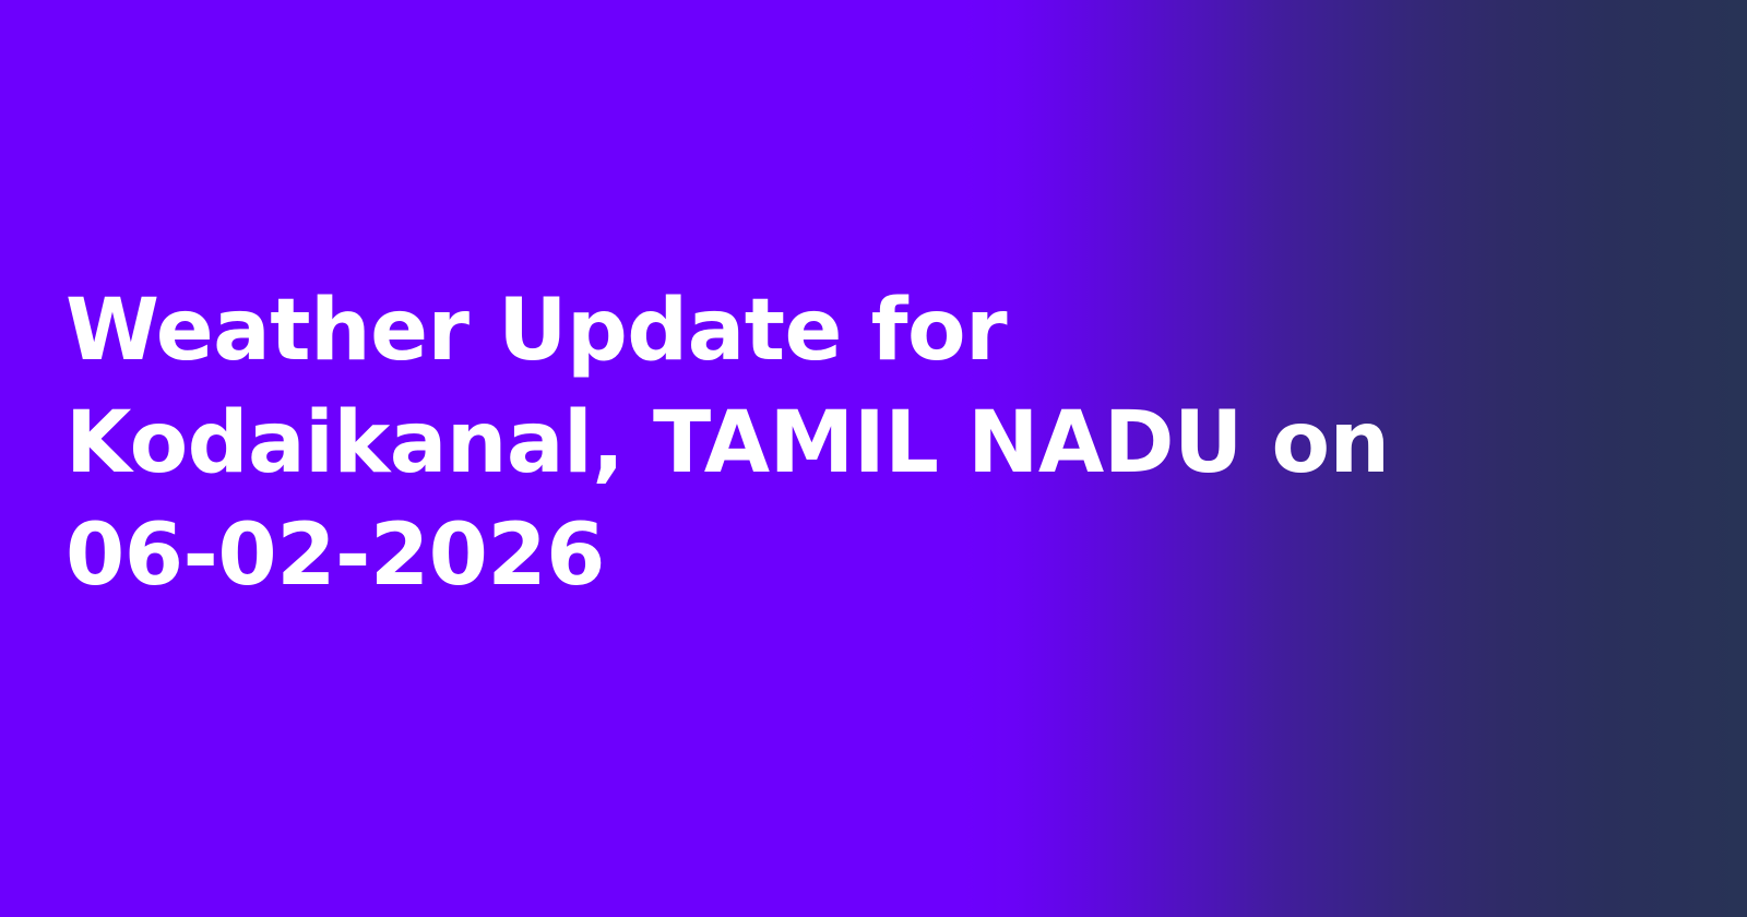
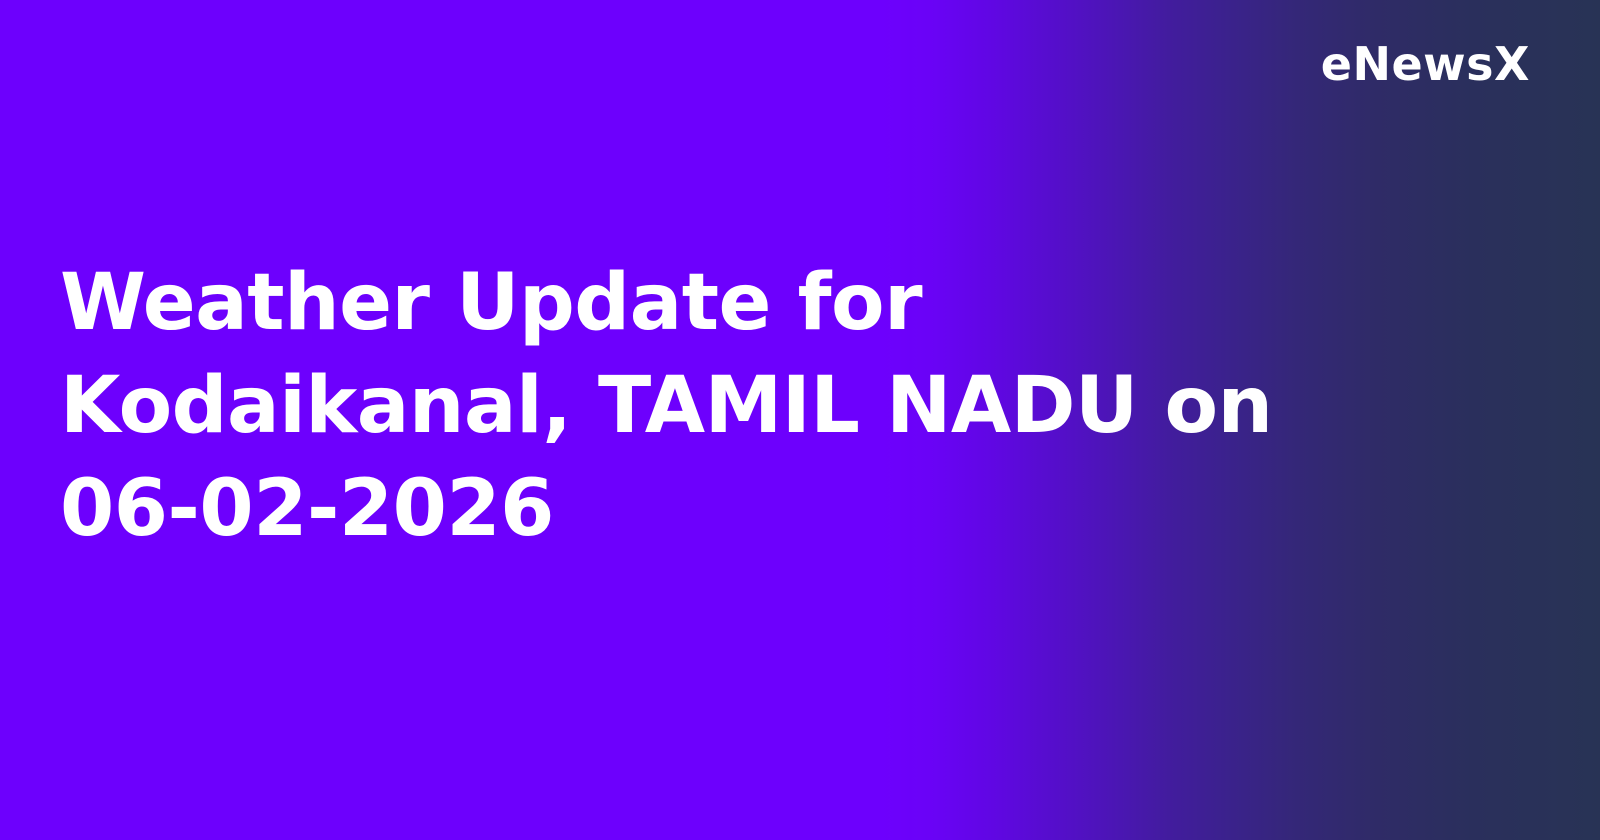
+ eNewsX
  Weather Update for Kodaikanal, TAMIL NADU on 06-02-2026
